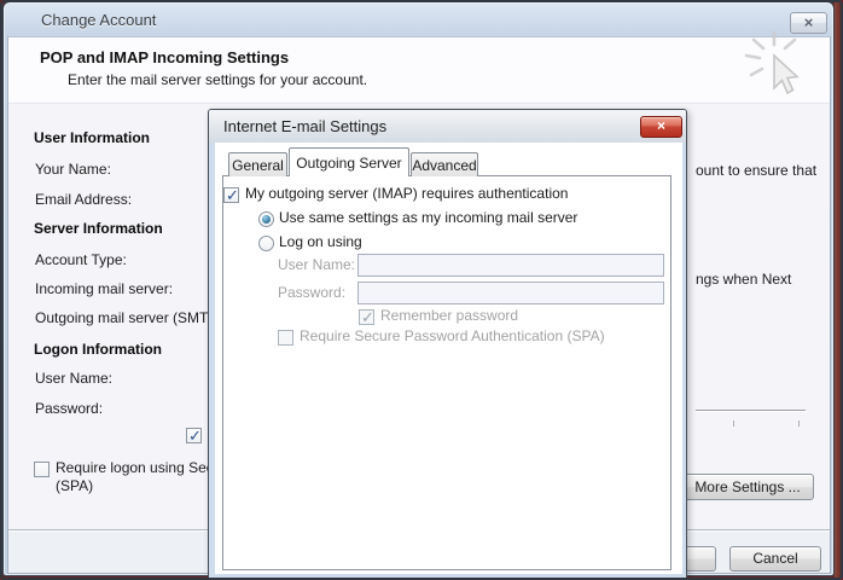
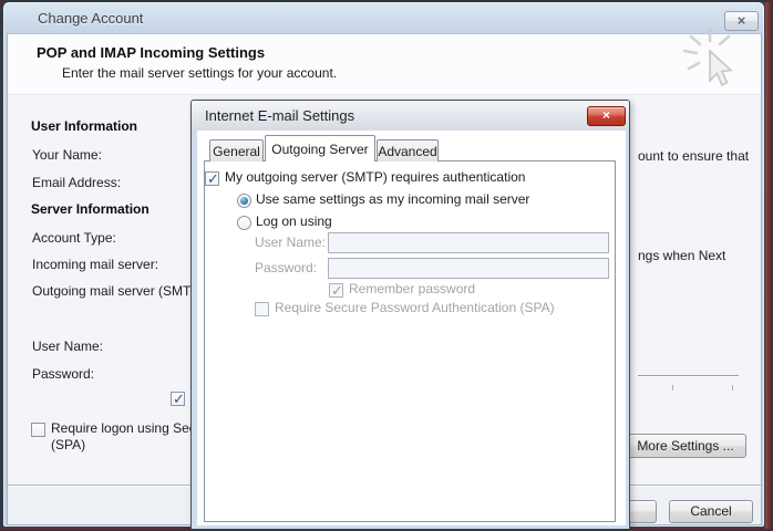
  Change Account
  ×
  POP and IMAP Incoming Settings
  Enter the mail server settings for your account.
  User Information
  Your Name:
  Email Address:
  Server Information
  Account Type:
  Incoming mail server:
  Outgoing mail server (SMT
- Logon Information
  User Name:
  Password:
  ount to ensure that
  ngs when Next
  More Settings ...
  Require logon using Se
  (SPA)
  Cancel
  Internet E-mail Settings
  ×
  General
  Outgoing Server
  Advanced
- My outgoing server (IMAP) requires authentication
+ My outgoing server (SMTP) requires authentication
  Use same settings as my incoming mail server
  Log on using
  User Name:
  Password:
  Remember password
  Require Secure Password Authentication (SPA)
